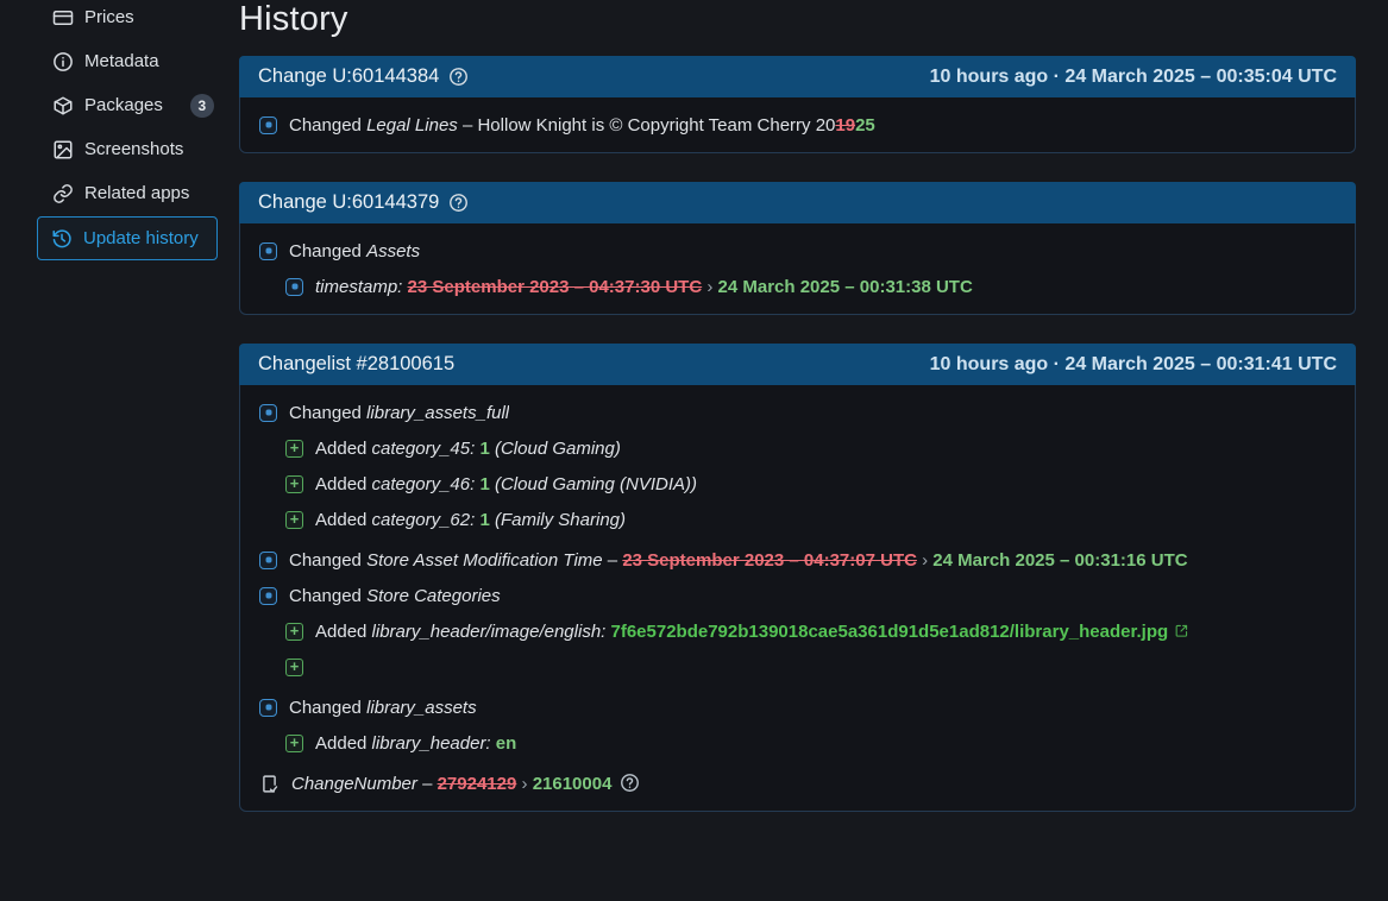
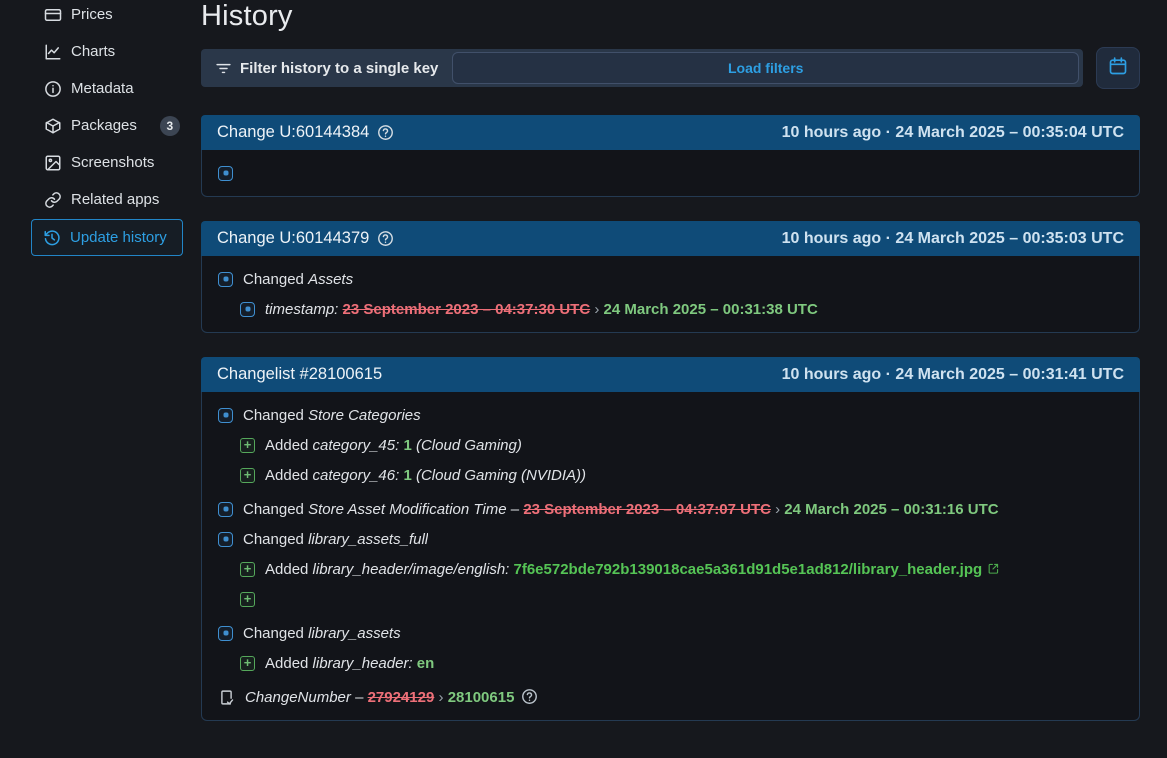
  Prices
+ Charts
  Metadata
  Packages
  3
  Screenshots
  Related apps
  Update history
  History
+ Filter history to a single key
+ Load filters
  Change U:60144384
  10 hours ago · 24 March 2025 – 00:35:04 UTC
- Changed Legal Lines – Hollow Knight is © Copyright Team Cherry 201925
  Change U:60144379
+ 10 hours ago · 24 March 2025 – 00:35:03 UTC
  Changed Assets
  timestamp: 23 September 2023 – 04:37:30 UTC › 24 March 2025 – 00:31:38 UTC
  Changelist #28100615
  10 hours ago · 24 March 2025 – 00:31:41 UTC
- Changed library_assets_full
+ Changed Store Categories
  Added category_45: 1 (Cloud Gaming)
  Added category_46: 1 (Cloud Gaming (NVIDIA))
- Added category_62: 1 (Family Sharing)
  Changed Store Asset Modification Time – 23 September 2023 – 04:37:07 UTC › 24 March 2025 – 00:31:16 UTC
- Changed Store Categories
+ Changed library_assets_full
  Added library_header/image/english: 7f6e572bde792b139018cae5a361d91d5e1ad812/library_header.jpg
  Changed library_assets
  Added library_header: en
- ChangeNumber – 27924129 › 21610004
+ ChangeNumber – 27924129 › 28100615
